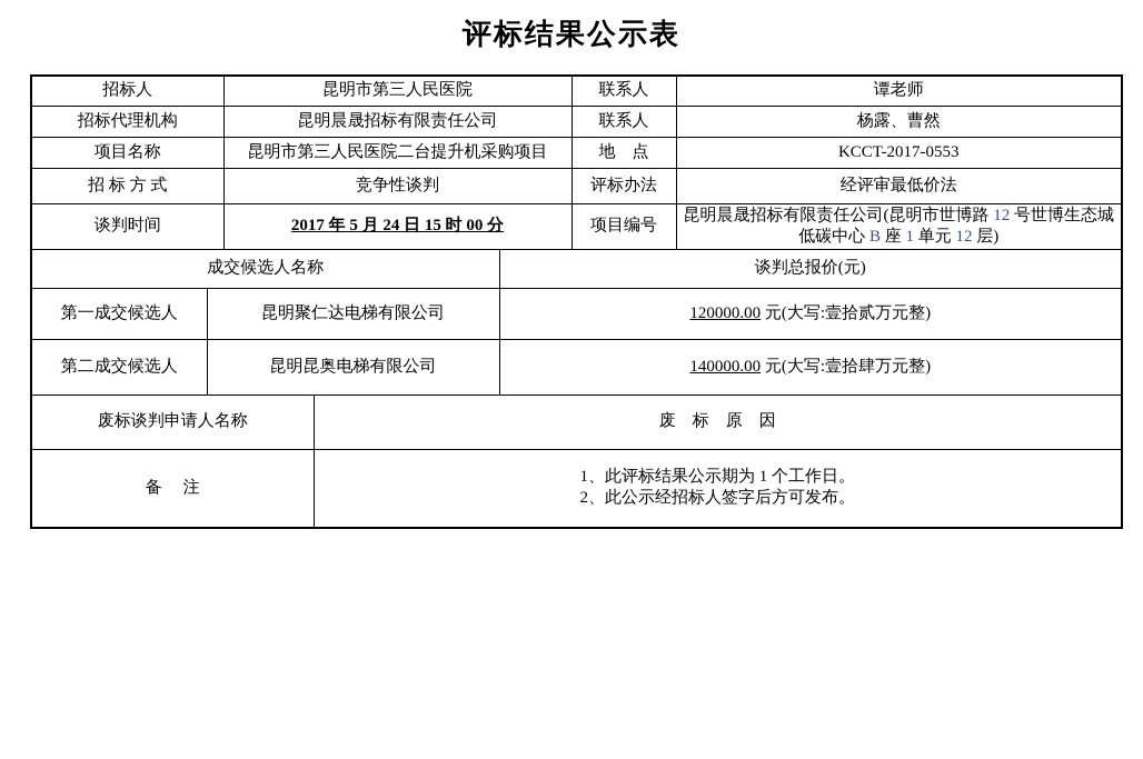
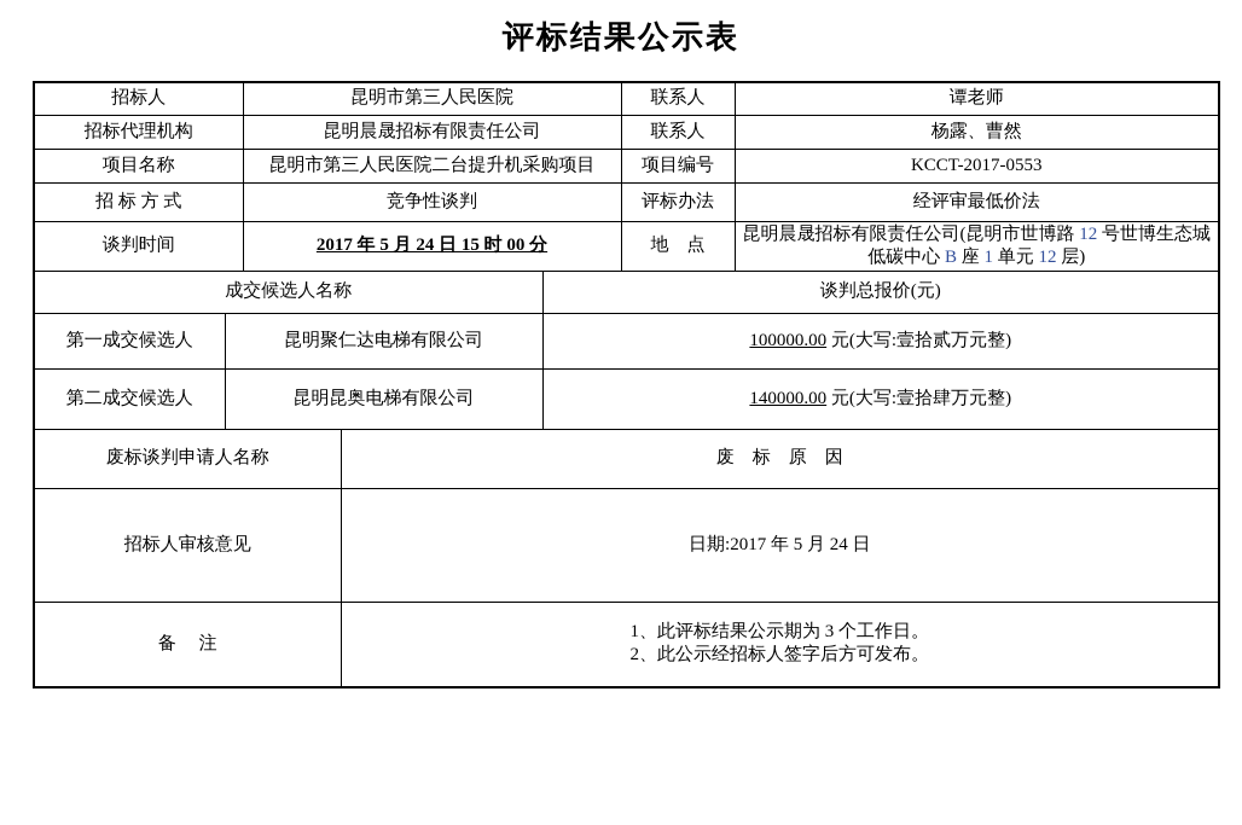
  评标结果公示表
  招标人	昆明市第三人民医院	联系人	谭老师
  招标代理机构	昆明晨晟招标有限责任公司	联系人	杨露、曹然
- 项目名称	昆明市第三人民医院二台提升机采购项目	地 点	KCCT-2017-0553
+ 项目名称	昆明市第三人民医院二台提升机采购项目	项目编号	KCCT-2017-0553
  招 标 方 式	竞争性谈判	评标办法	经评审最低价法
- 谈判时间	2017 年 5 月 24 日 15 时 00 分	项目编号	昆明晨晟招标有限责任公司(昆明市世博路 12 号世博生态城低碳中心 B 座 1 单元 12 层)
+ 谈判时间	2017 年 5 月 24 日 15 时 00 分	地 点	昆明晨晟招标有限责任公司(昆明市世博路 12 号世博生态城低碳中心 B 座 1 单元 12 层)
  成交候选人名称	谈判总报价(元)
- 第一成交候选人	昆明聚仁达电梯有限公司	120000.00 元(大写:壹拾贰万元整)
+ 第一成交候选人	昆明聚仁达电梯有限公司	100000.00 元(大写:壹拾贰万元整)
  第二成交候选人	昆明昆奥电梯有限公司	140000.00 元(大写:壹拾肆万元整)
  废标谈判申请人名称	废 标 原 因
+ 招标人审核意见	日期:2017 年 5 月 24 日
- 备 注	1、此评标结果公示期为 1 个工作日。 2、此公示经招标人签字后方可发布。
+ 备 注	1、此评标结果公示期为 3 个工作日。 2、此公示经招标人签字后方可发布。
